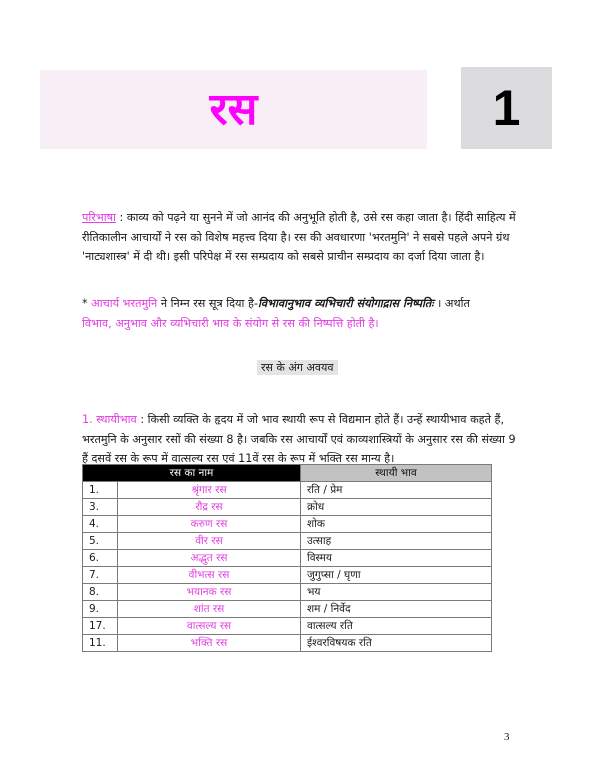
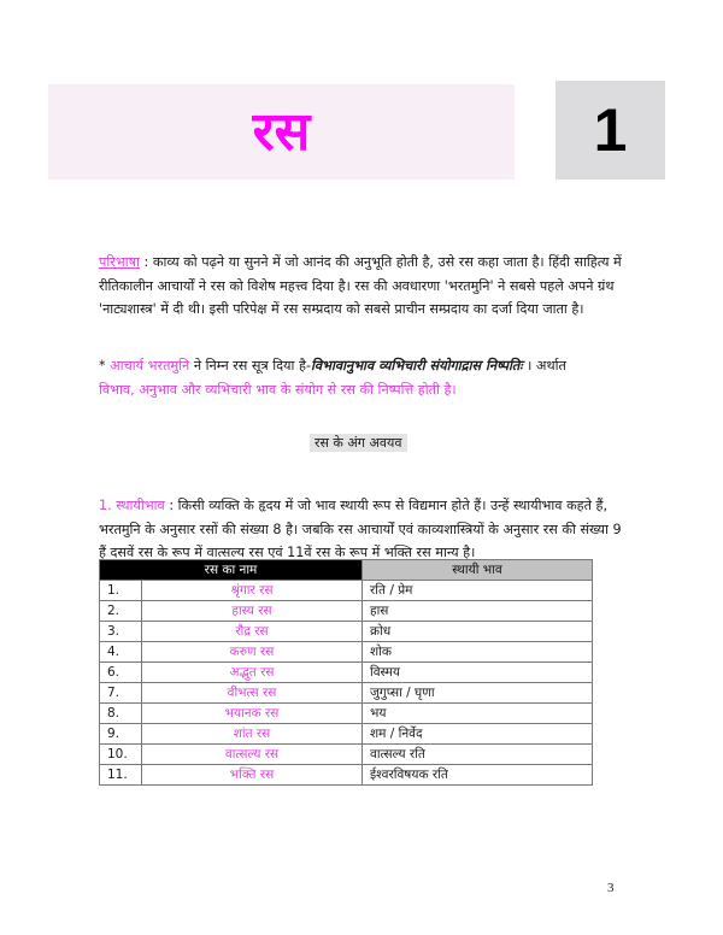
  रस
  1
  परिभाषा : काव्य को पढ़ने या सुनने में जो आनंद की अनुभूति होती है, उसे रस कहा जाता है। हिंदी साहित्य में रीतिकालीन आचार्यों ने रस को विशेष महत्त्व दिया है। रस की अवधारणा 'भरतमुनि' ने सबसे पहले अपने ग्रंथ 'नाट्यशास्त्र' में दी थी। इसी परिपेक्ष में रस सम्प्रदाय को सबसे प्राचीन सम्प्रदाय का दर्जा दिया जाता है।
  * आचार्य भरतमुनि ने निम्न रस सूत्र दिया है-विभावानुभाव व्यभिचारी संयोगाद्रास निष्पतिः । अर्थात
  विभाव, अनुभाव और व्यभिचारी भाव के संयोग से रस की निष्पत्ति होती है।
  रस के अंग अवयव
  1. स्थायीभाव : किसी व्यक्ति के हृदय में जो भाव स्थायी रूप से विद्यमान होते हैं। उन्हें स्थायीभाव कहते हैं, भरतमुनि के अनुसार रसों की संख्या 8 है। जबकि रस आचार्यों एवं काव्यशास्त्रियों के अनुसार रस की संख्या 9 हैं दसवें रस के रूप में वात्सल्य रस एवं 11वें रस के रूप में भक्ति रस मान्य है।
  रस का नाम	स्थायी भाव
  1.	श्रृंगार रस	रति / प्रेम
+ 2.	हास्य रस	हास
  3.	रौद्र रस	क्रोध
  4.	करुण रस	शोक
- 5.	वीर रस	उत्साह
  6.	अद्भुत रस	विस्मय
  7.	वीभत्स रस	जुगुप्सा / घृणा
  8.	भयानक रस	भय
  9.	शांत रस	शम / निर्वेद
- 17.	वात्सल्य रस	वात्सल्य रति
+ 10.	वात्सल्य रस	वात्सल्य रति
  11.	भक्ति रस	ईश्वरविषयक रति
  3
